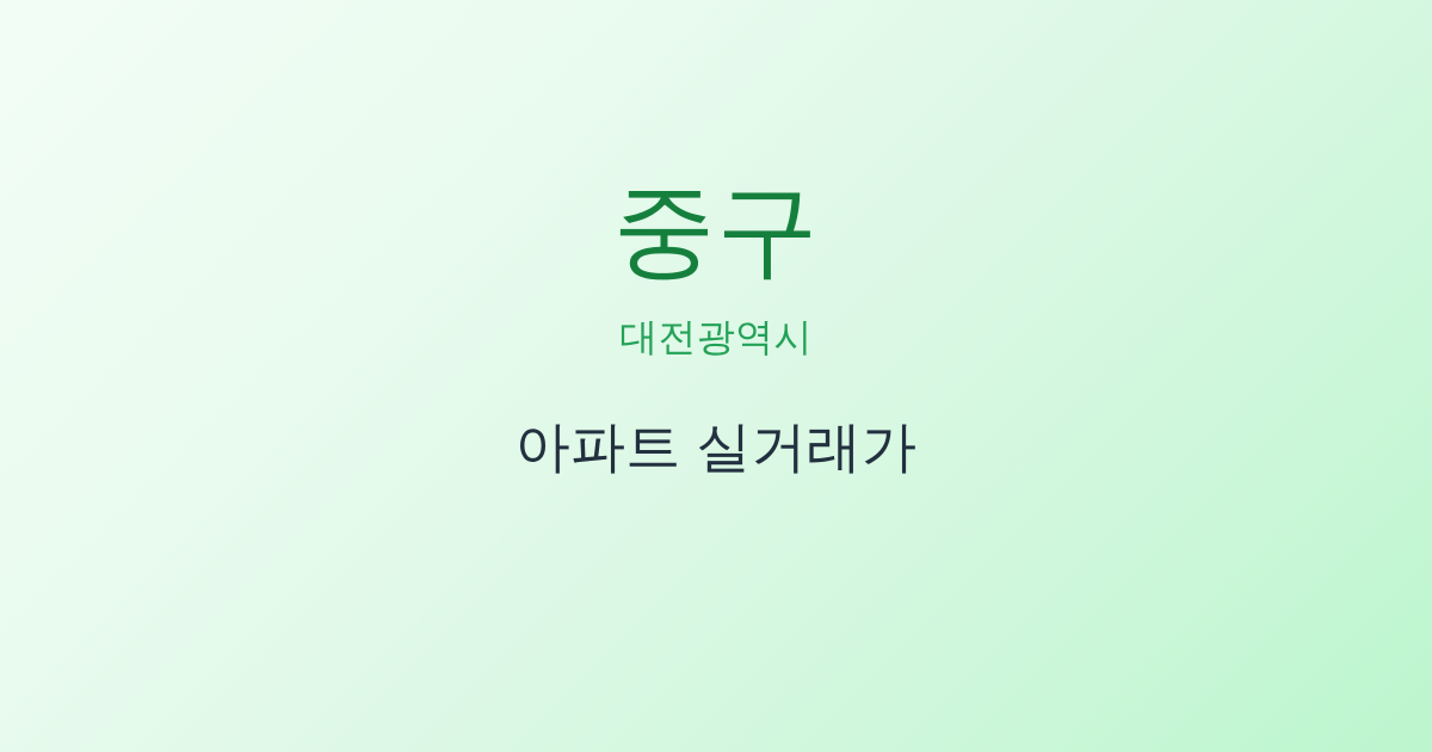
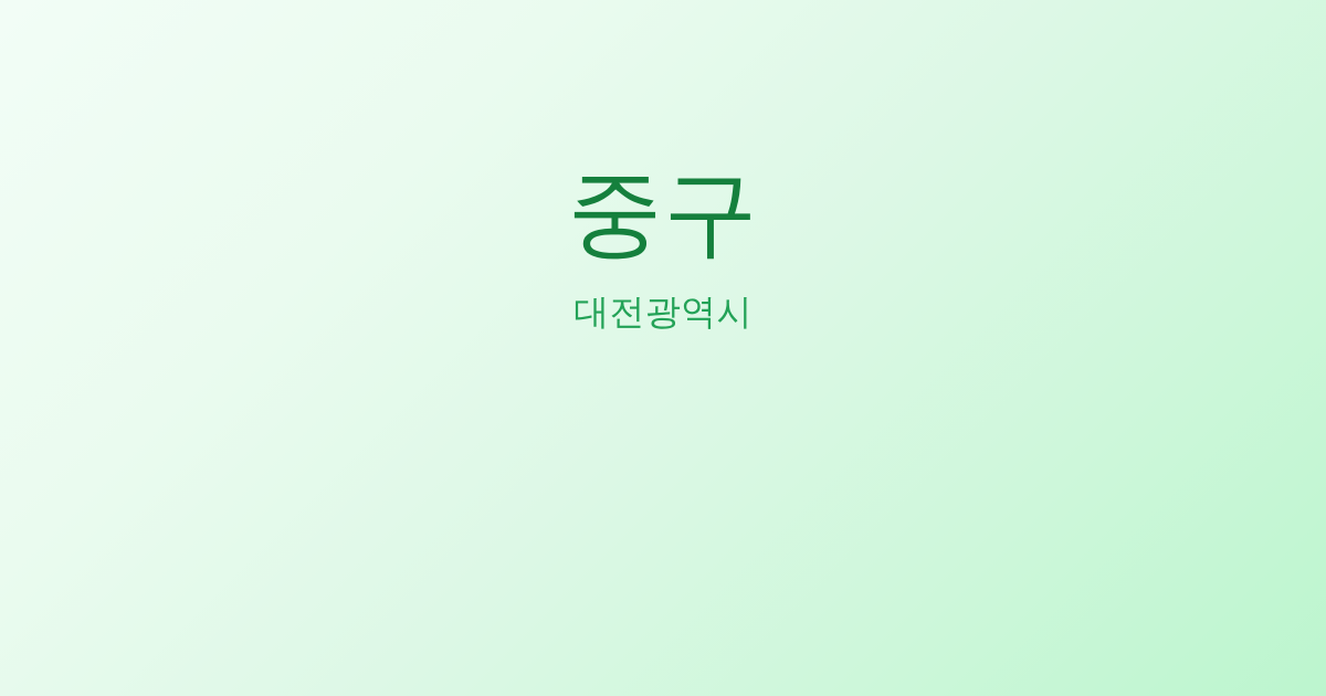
  중구
  대전광역시
- 아파트 실거래가
